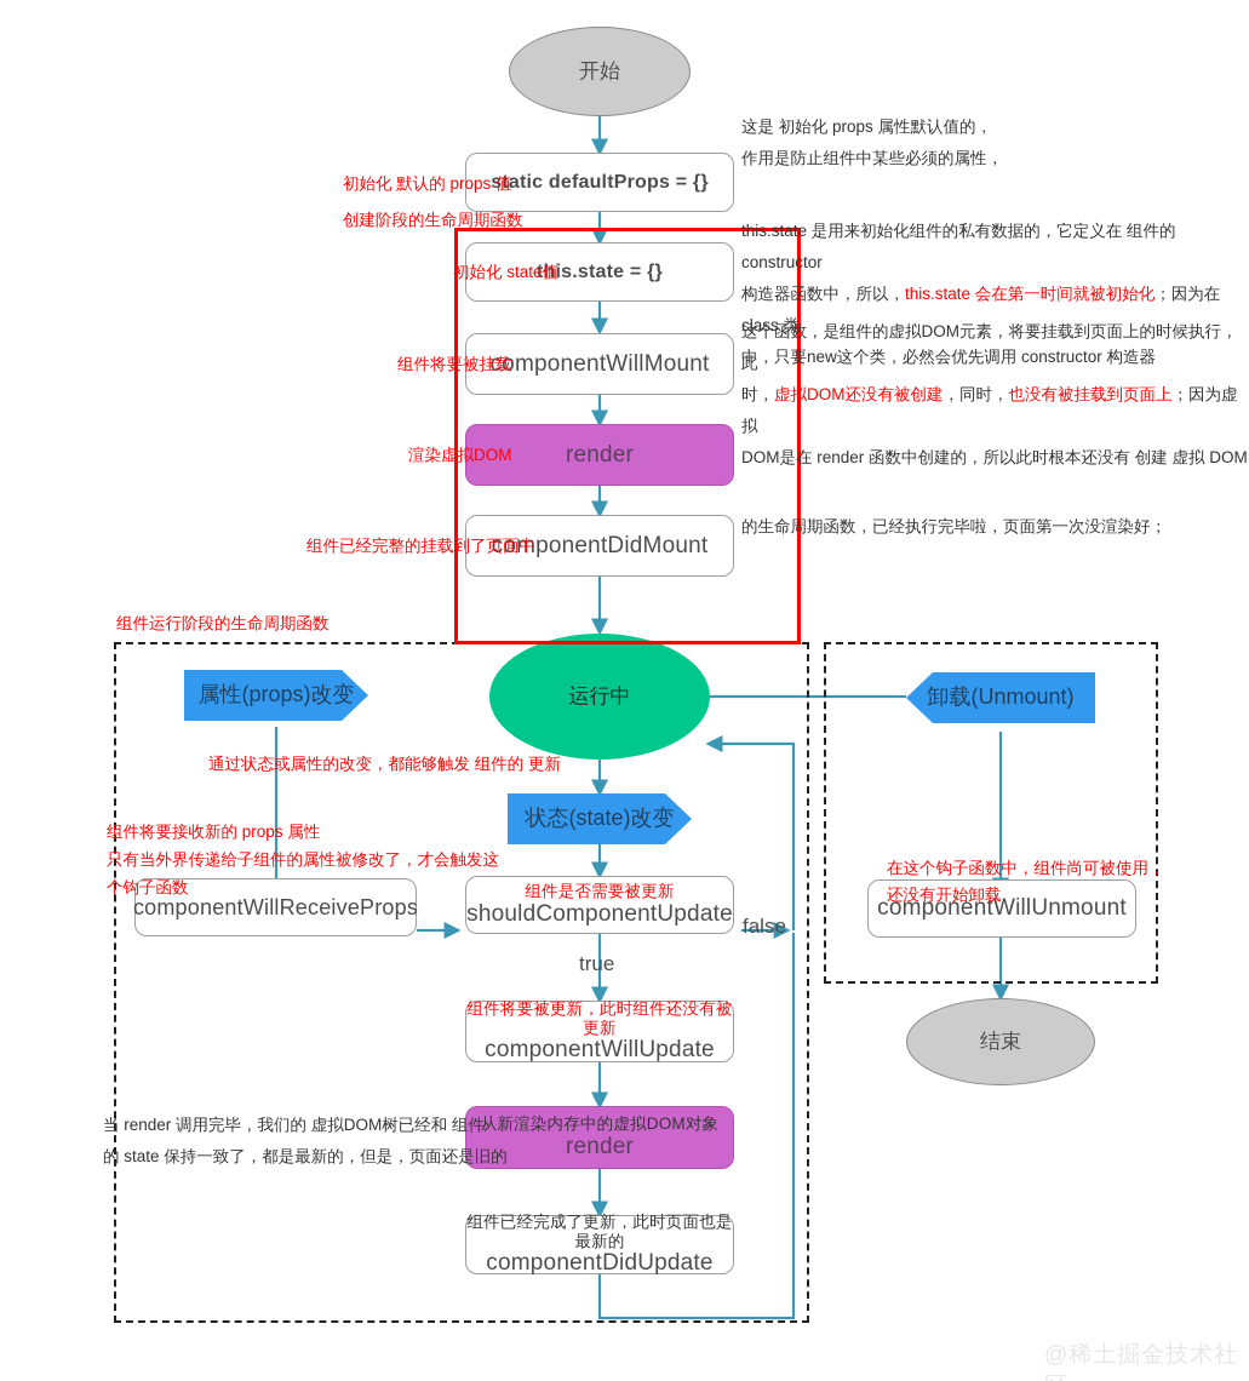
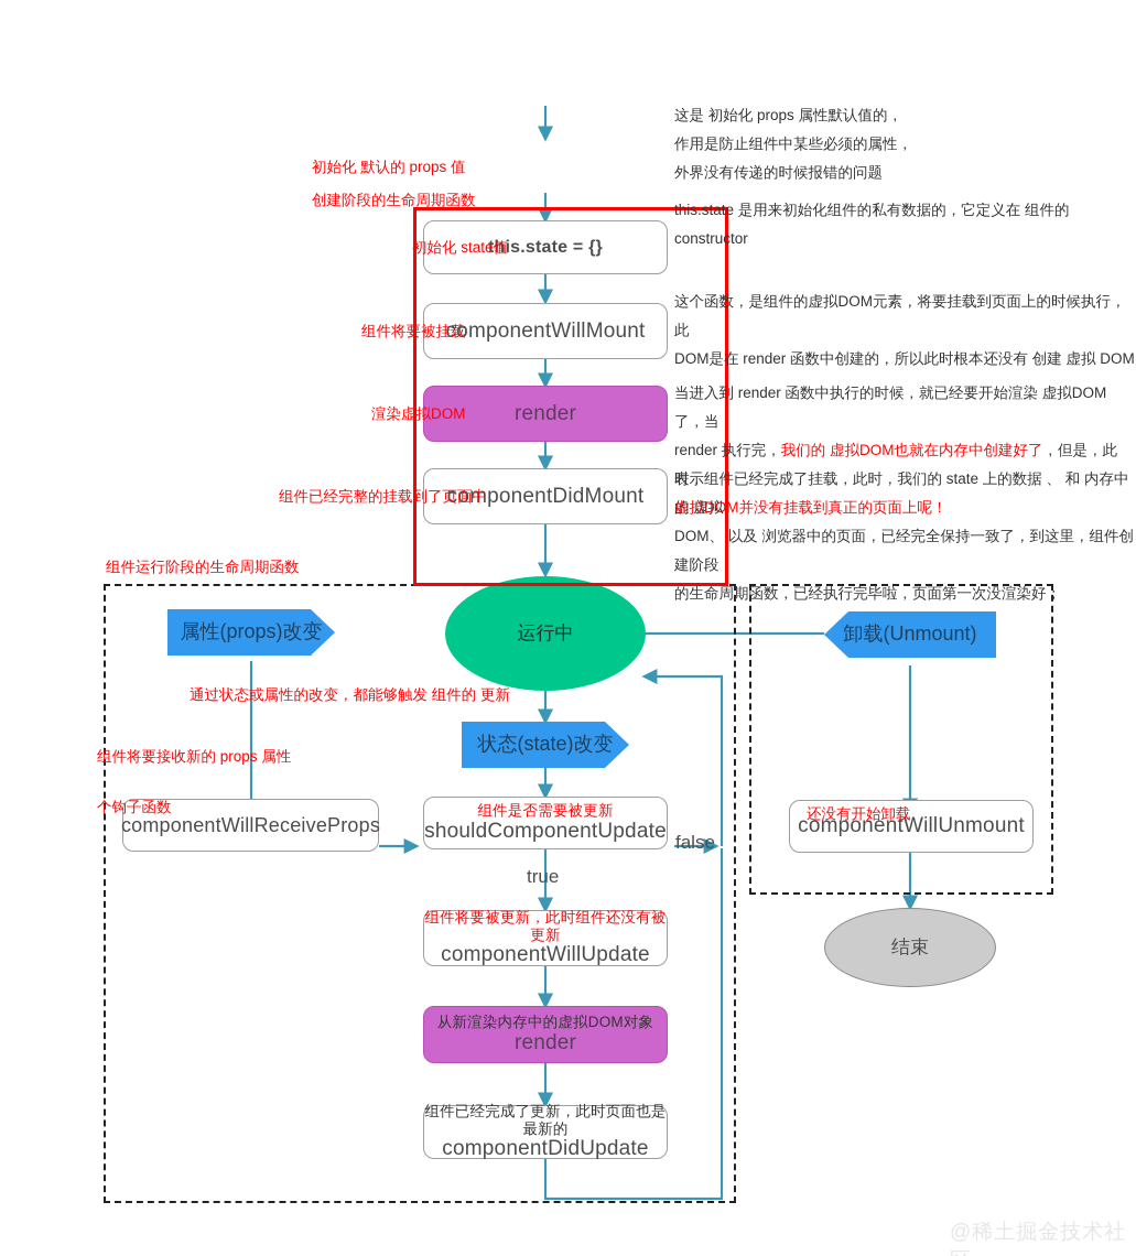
- 开始
- static defaultProps = {}
  this.state = {}
  componentWillMount
  render
  componentDidMount
  运行中
  属性(props)改变
  状态(state)改变
  卸载(Unmount)
  componentWillReceiveProps
  组件是否需要被更新
  shouldComponentUpdate
  组件将要被更新，此时组件还没有被更新
  componentWillUpdate
  从新渲染内存中的虚拟DOM对象
  render
  组件已经完成了更新，此时页面也是最新的
  componentDidUpdate
  componentWillUnmount
  结束
  false
  true
  初始化 默认的 props 值
  创建阶段的生命周期函数
  初始化 state值
  组件将要被挂载
  渲染虚拟DOM
  组件已经完整的挂载到了页面中
  组件运行阶段的生命周期函数
  通过状态或属性的改变，都能够触发 组件的 更新
  组件将要接收新的 props 属性
- 只有当外界传递给子组件的属性被修改了，才会触发这
  个钩子函数
- 在这个钩子函数中，组件尚可被使用，
  还没有开始卸载
  这是 初始化 props 属性默认值的，
  作用是防止组件中某些必须的属性，
+ 外界没有传递的时候报错的问题
  this.state 是用来初始化组件的私有数据的，它定义在 组件的 constructor
- 构造器函数中，所以，this.state 会在第一时间就被初始化；因为在 class 类
- 中，只要new这个类，必然会优先调用 constructor 构造器
  这个函数，是组件的虚拟DOM元素，将要挂载到页面上的时候执行，此
- 时，虚拟DOM还没有被创建，同时，也没有被挂载到页面上；因为虚拟
  DOM是在 render 函数中创建的，所以此时根本还没有 创建 虚拟 DOM
+ 当进入到 render 函数中执行的时候，就已经要开始渲染 虚拟DOM了，当
+ render 执行完，我们的 虚拟DOM也就在内存中创建好了，但是，此时，
+ 虚拟DOM并没有挂载到真正的页面上呢！
+ 表示组件已经完成了挂载，此时，我们的 state 上的数据 、 和 内存中的 虚拟
+ DOM、 以及 浏览器中的页面，已经完全保持一致了，到这里，组件创建阶段
  的生命周期函数，已经执行完毕啦，页面第一次没渲染好；
- 当 render 调用完毕，我们的 虚拟DOM树已经和 组件
- 的 state 保持一致了，都是最新的，但是，页面还是旧的
  @稀土掘金技术社
